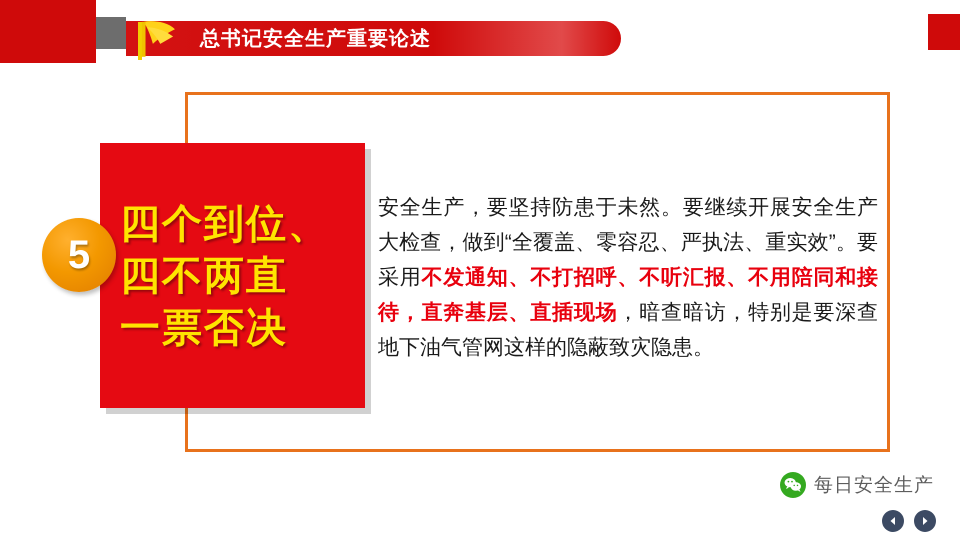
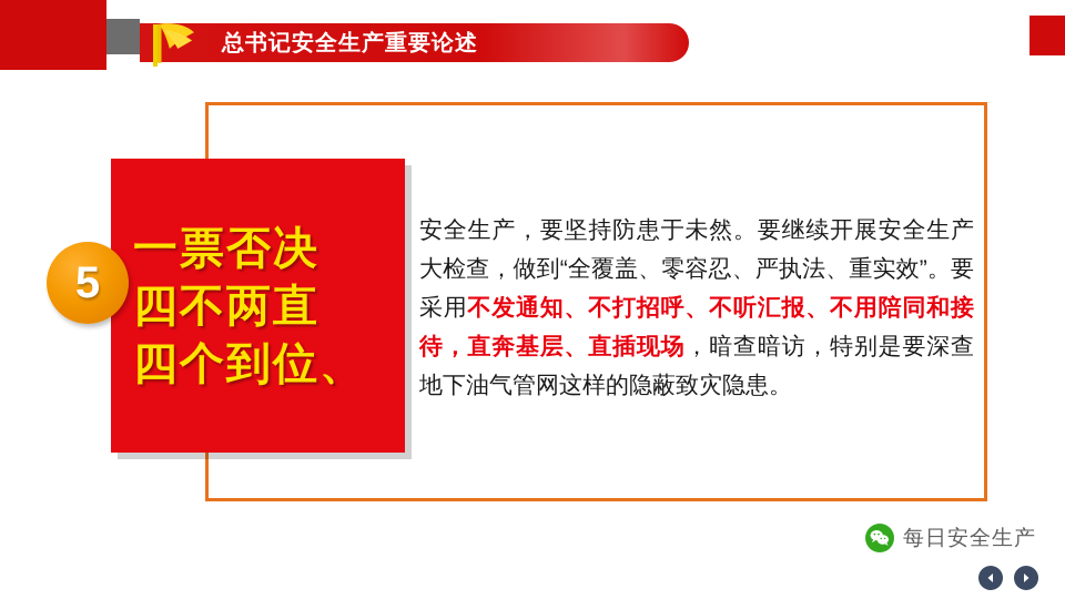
  总书记安全生产重要论述
  安全生产，要坚持防患于未然。要继续开展安全生产大检查，做到“全覆盖、零容忍、严执法、重实效”。要采用不发通知、不打招呼、不听汇报、不用陪同和接待，直奔基层、直插现场，暗查暗访，特别是要深查地下油气管网这样的隐蔽致灾隐患。
- 四个到位、
+ 一票否决
  四不两直
- 一票否决
+ 四个到位、
  5
  每日安全生产
